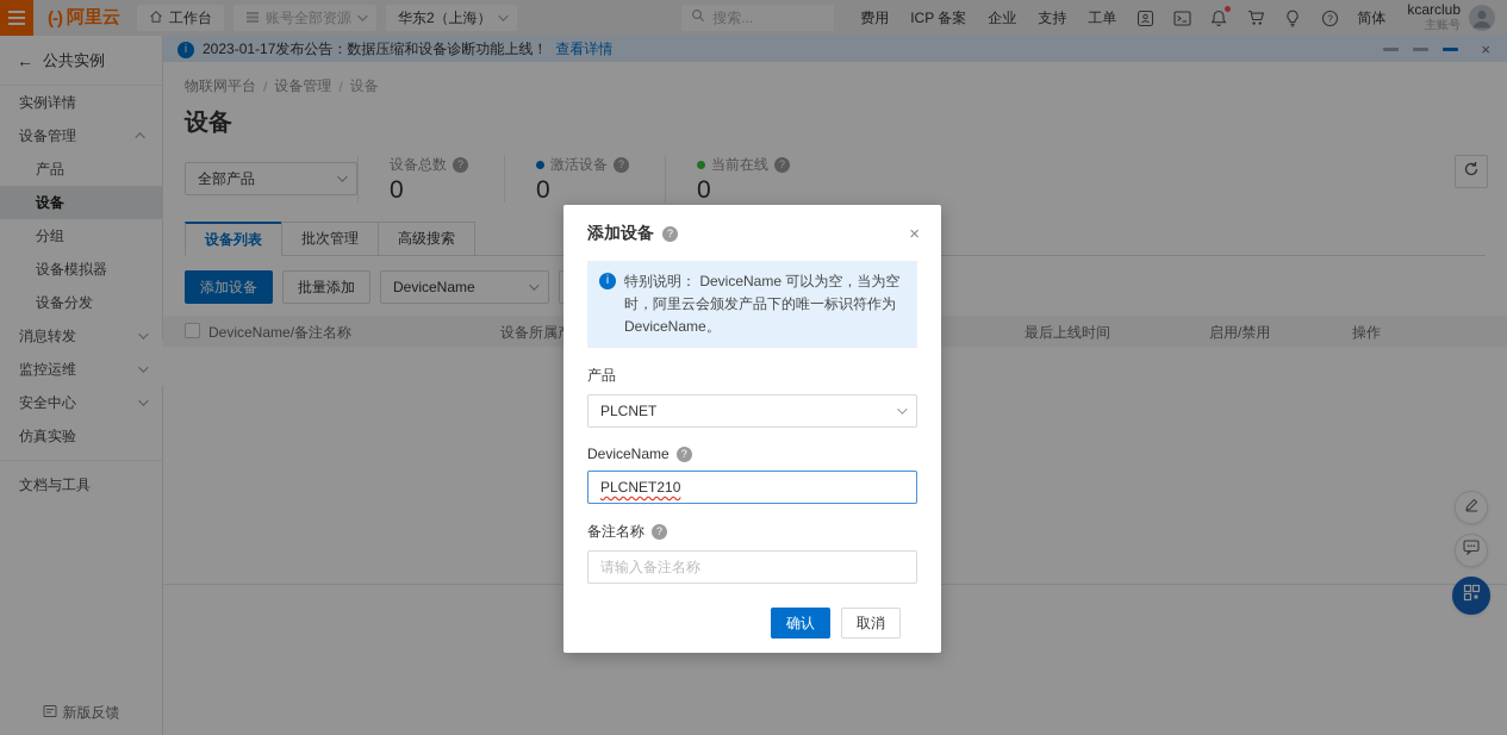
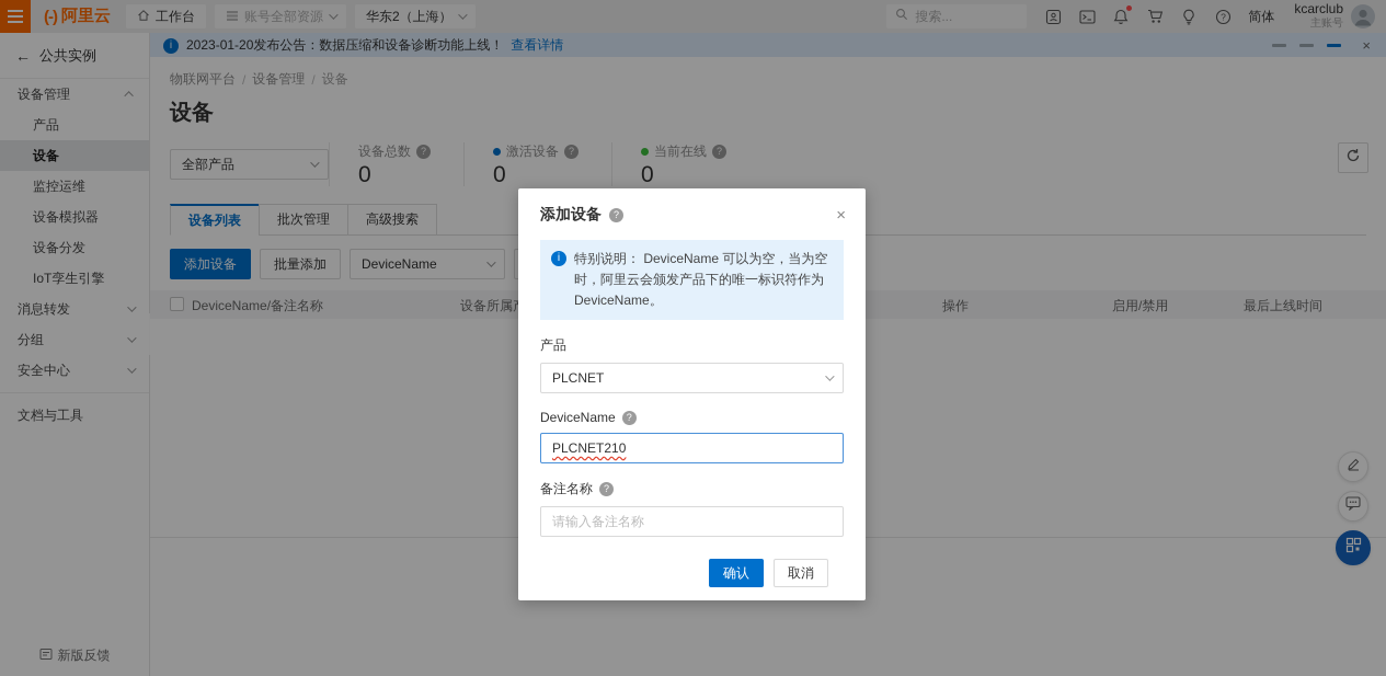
  (-)
  阿里云
  工作台
  账号全部资源
  华东2（上海）
  搜索...
- 费用
- ICP 备案
- 企业
- 支持
- 工单
  ?
  简体
  kcarclub
  主账号
  ←
  公共实例
- 实例详情
  设备管理
  产品
  设备
- 分组
+ 监控运维
  设备模拟器
  设备分发
+ IoT孪生引擎
  消息转发
- 监控运维
+ 分组
  安全中心
- 仿真实验
  文档与工具
  新版反馈
  i
- 2023-01-17发布公告：数据压缩和设备诊断功能上线！
+ 2023-01-20发布公告：数据压缩和设备诊断功能上线！
  查看详情
  ×
  物联网平台
  /
  设备管理
  /
  设备
  设备
  全部产品
  设备总数
  ?
  0
  激活设备
  ?
  0
  当前在线
  ?
  0
  设备列表
  批次管理
  高级搜索
  添加设备
  批量添加
  DeviceName
  DeviceName/备注名称
- 最后上线时间
+ 操作
  启用/禁用
- 操作
+ 最后上线时间
  添加设备
  ?
  ×
  i
  特别说明： DeviceName 可以为空，当为空时，阿里云会颁发产品下的唯一标识符作为 DeviceName。
  产品
  PLCNET
  DeviceName
  ?
  PLCNET210
  备注名称
  ?
  请输入备注名称
  确认
  取消
